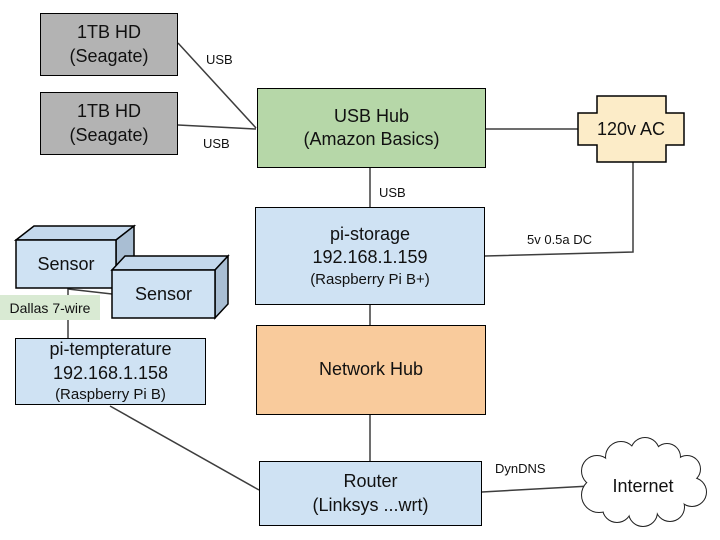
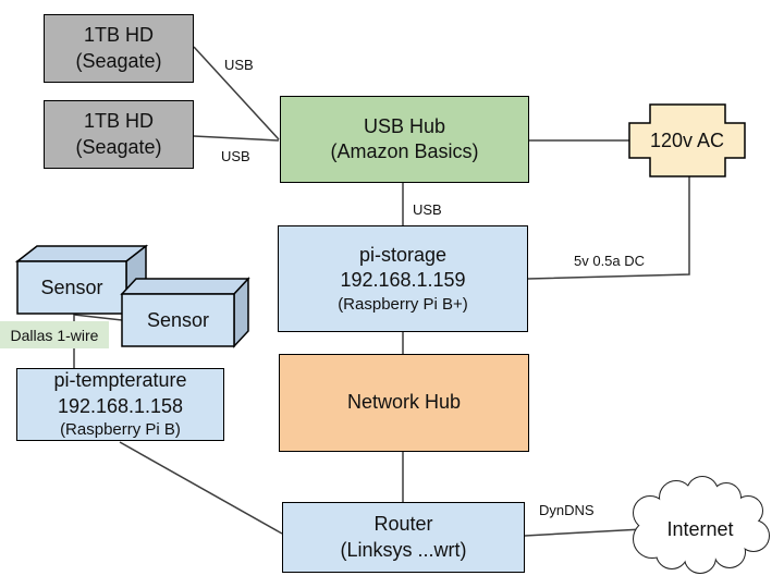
  1TB HD
  (Seagate)
  1TB HD
  (Seagate)
  USB Hub
  (Amazon Basics)
  pi-storage
  192.168.1.159
  (Raspberry Pi B+)
  Network Hub
  Router
  (Linksys ...wrt)
  pi-tempterature
  192.168.1.158
  (Raspberry Pi B)
  Sensor
  Sensor
  120v AC
  Internet
- Dallas 7-wire
+ Dallas 1-wire
  USB
  USB
  USB
  5v 0.5a DC
  DynDNS
